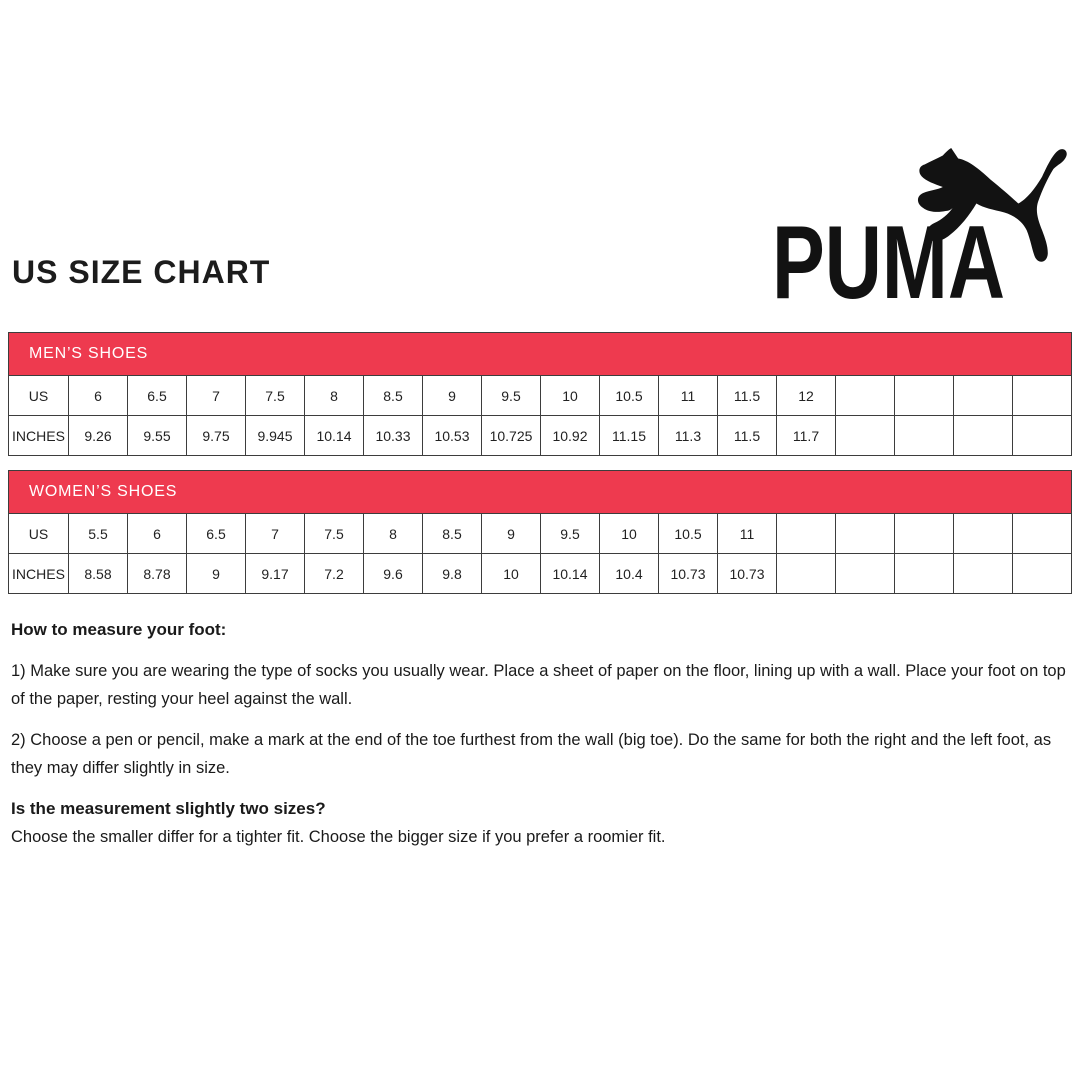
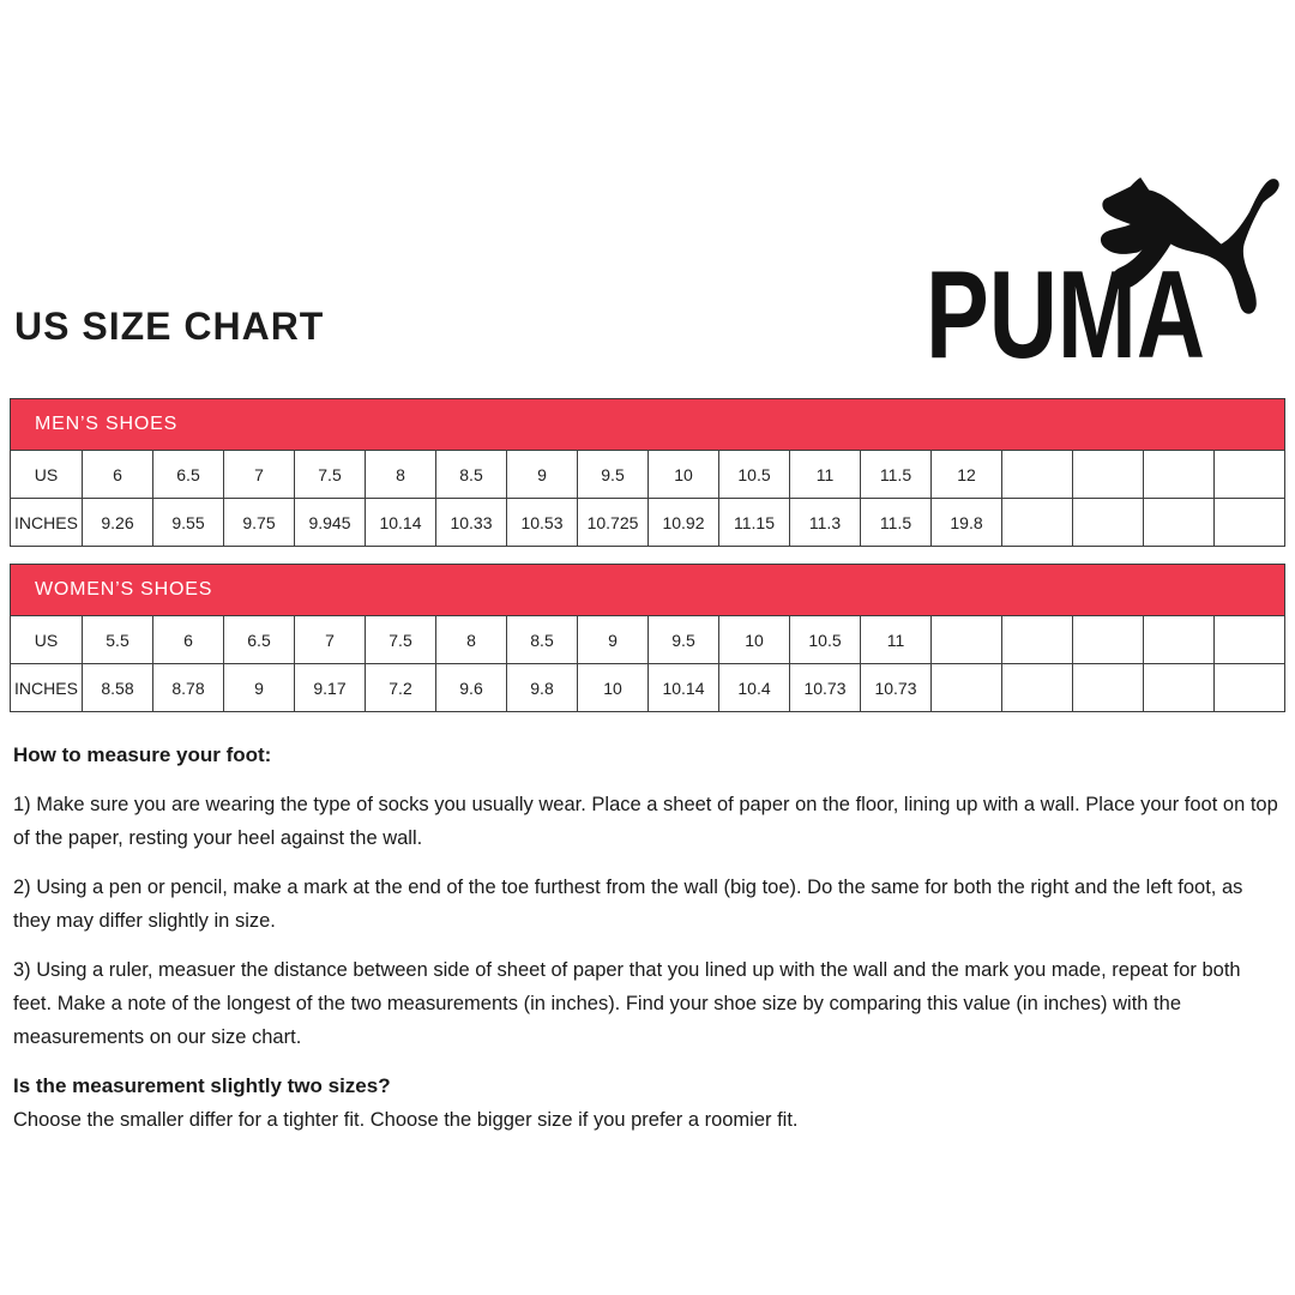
  US SIZE CHART
  PUMA
  MEN’S SHOES
  US	6	6.5	7	7.5	8	8.5	9	9.5	10	10.5	11	11.5	12
- INCHES	9.26	9.55	9.75	9.945	10.14	10.33	10.53	10.725	10.92	11.15	11.3	11.5	11.7
+ INCHES	9.26	9.55	9.75	9.945	10.14	10.33	10.53	10.725	10.92	11.15	11.3	11.5	19.8
  WOMEN’S SHOES
  US	5.5	6	6.5	7	7.5	8	8.5	9	9.5	10	10.5	11
  INCHES	8.58	8.78	9	9.17	7.2	9.6	9.8	10	10.14	10.4	10.73	10.73
  How to measure your foot:
  1) Make sure you are wearing the type of socks you usually wear. Place a sheet of paper on the floor, lining up with a wall. Place your foot on top of the paper, resting your heel against the wall.
- 2) Choose a pen or pencil, make a mark at the end of the toe furthest from the wall (big toe). Do the same for both the right and the left foot, as they may differ slightly in size.
+ 2) Using a pen or pencil, make a mark at the end of the toe furthest from the wall (big toe). Do the same for both the right and the left foot, as they may differ slightly in size.
+ 3) Using a ruler, measuer the distance between side of sheet of paper that you lined up with the wall and the mark you made, repeat for both feet. Make a note of the longest of the two measurements (in inches). Find your shoe size by comparing this value (in inches) with the measurements on our size chart.
  Is the measurement slightly two sizes?
  Choose the smaller differ for a tighter fit. Choose the bigger size if you prefer a roomier fit.
